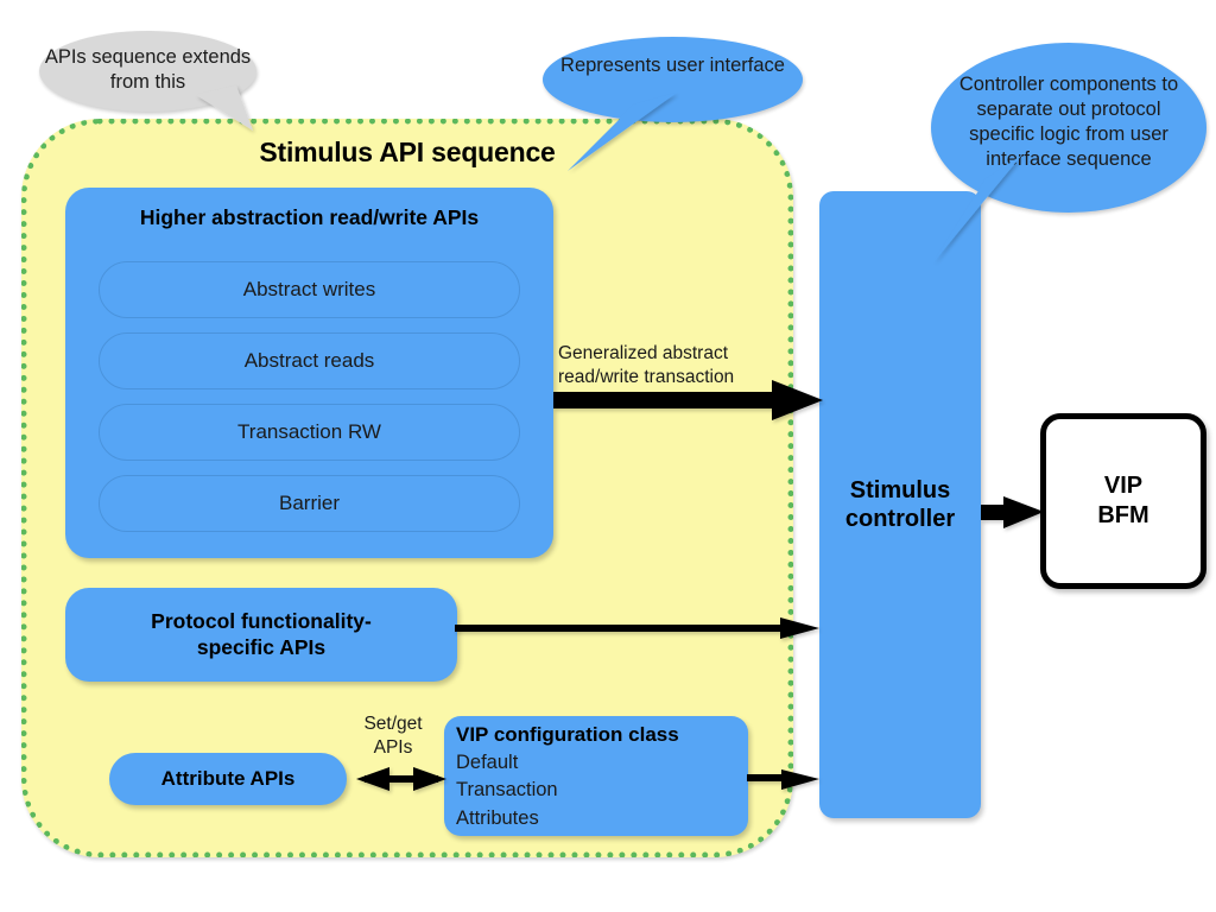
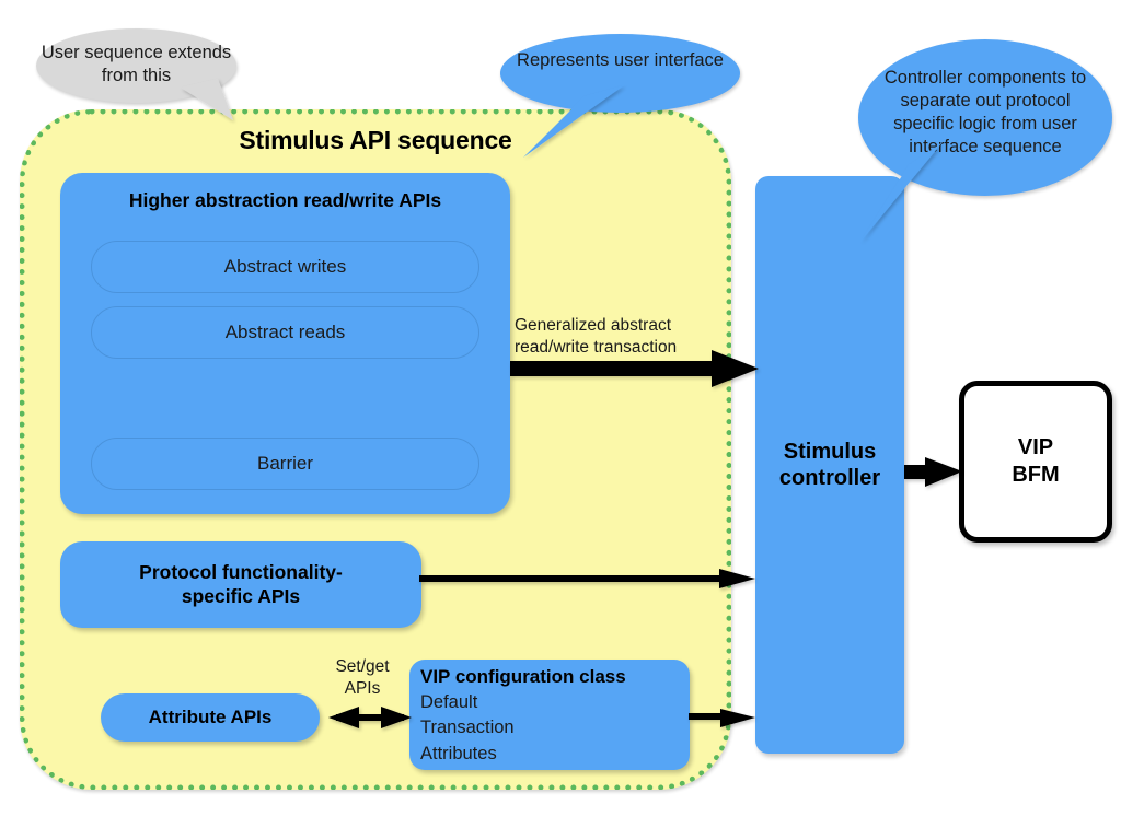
  Stimulus API sequence
  Higher abstraction read/write APIs
  Abstract writes
  Abstract reads
- Transaction RW
  Barrier
  Protocol functionality-
  specific APIs
  Attribute APIs
  VIP configuration class
  Default
  Transaction
  Attributes
  Stimulus
  controller
  VIP
  BFM
- APIs sequence extends from this
+ User sequence extends from this
  Represents user interface
  Controller components to separate out protocol specific logic from user interface sequence
  Generalized abstract
  read/write transaction
  Set/get
  APIs
